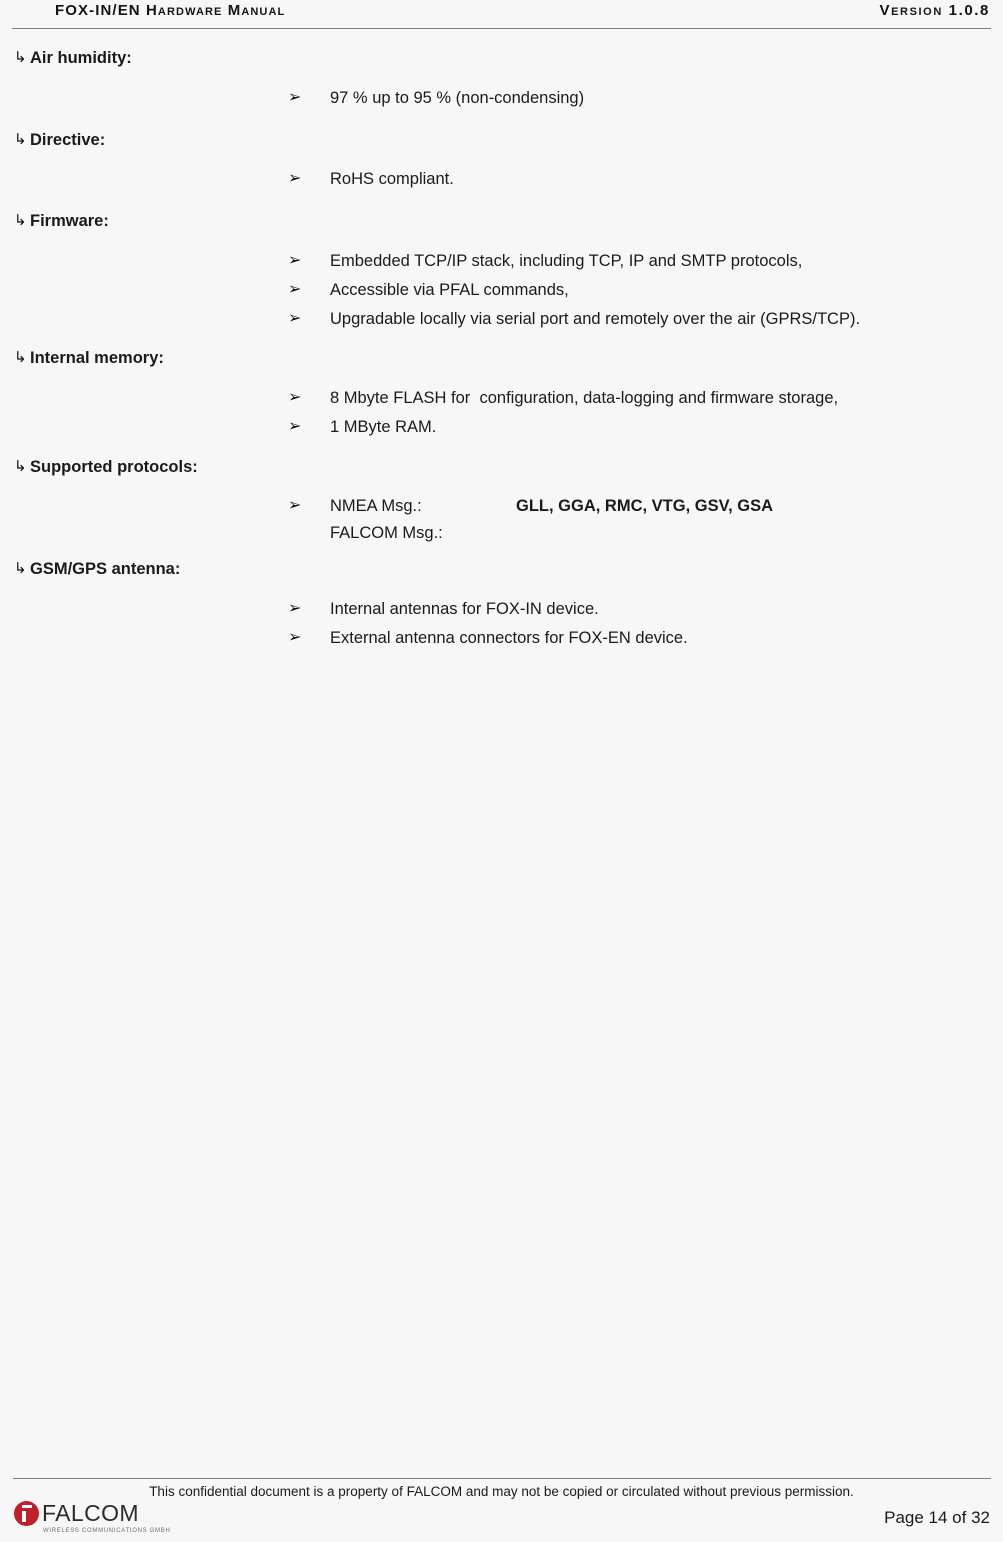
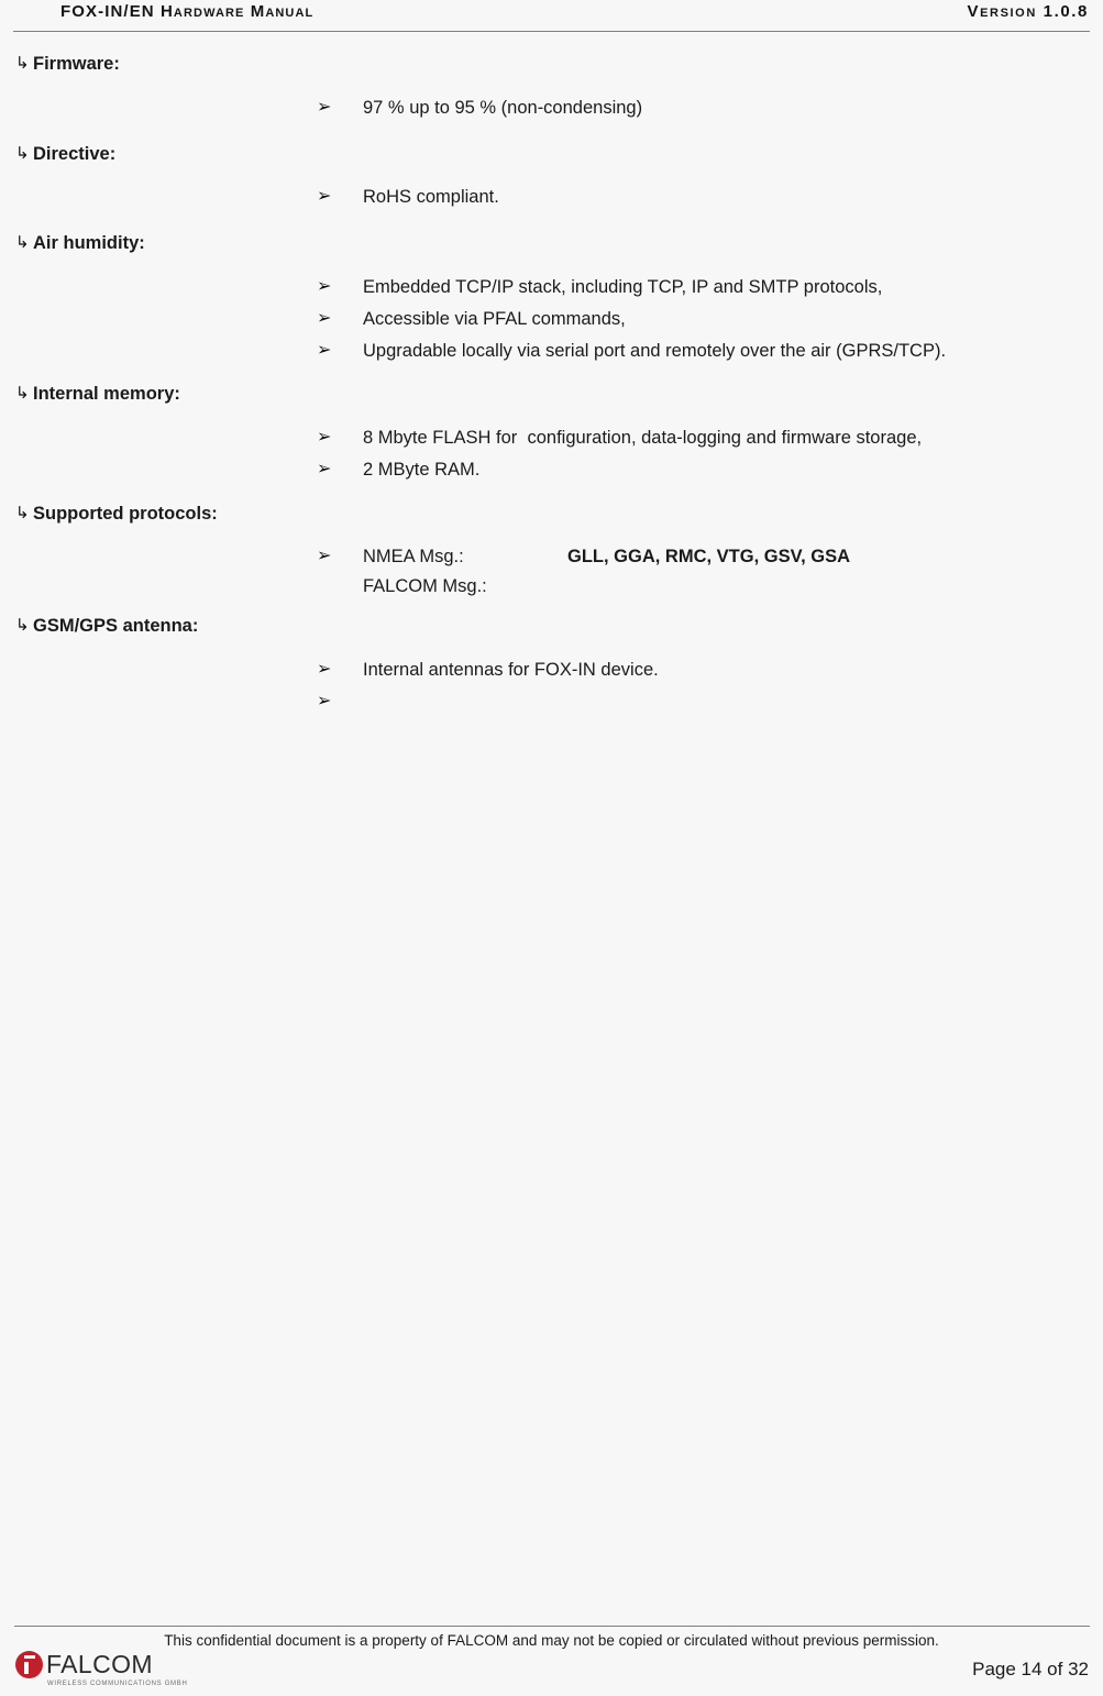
  FOX-IN/EN Hardware Manual
  Version 1.0.8
  ↳
- Air humidity:
+ Firmware:
  ➢
  97 % up to 95 % (non-condensing)
  ↳
  Directive:
  ➢
  RoHS compliant.
  ↳
- Firmware:
+ Air humidity:
  ➢
  Embedded TCP/IP stack, including TCP, IP and SMTP protocols,
  ➢
  Accessible via PFAL commands,
  ➢
  Upgradable locally via serial port and remotely over the air (GPRS/TCP).
  ↳
  Internal memory:
  ➢
  8 Mbyte FLASH for configuration, data-logging and firmware storage,
  ➢
- 1 MByte RAM.
+ 2 MByte RAM.
  ↳
  Supported protocols:
  ➢
  NMEA Msg.:
  GLL, GGA, RMC, VTG, GSV, GSA
  FALCOM Msg.:
  ↳
  GSM/GPS antenna:
  ➢
  Internal antennas for FOX-IN device.
  ➢
- External antenna connectors for FOX-EN device.
  This confidential document is a property of FALCOM and may not be copied or circulated without previous permission.
  Page 14 of 32
  FALCOM
